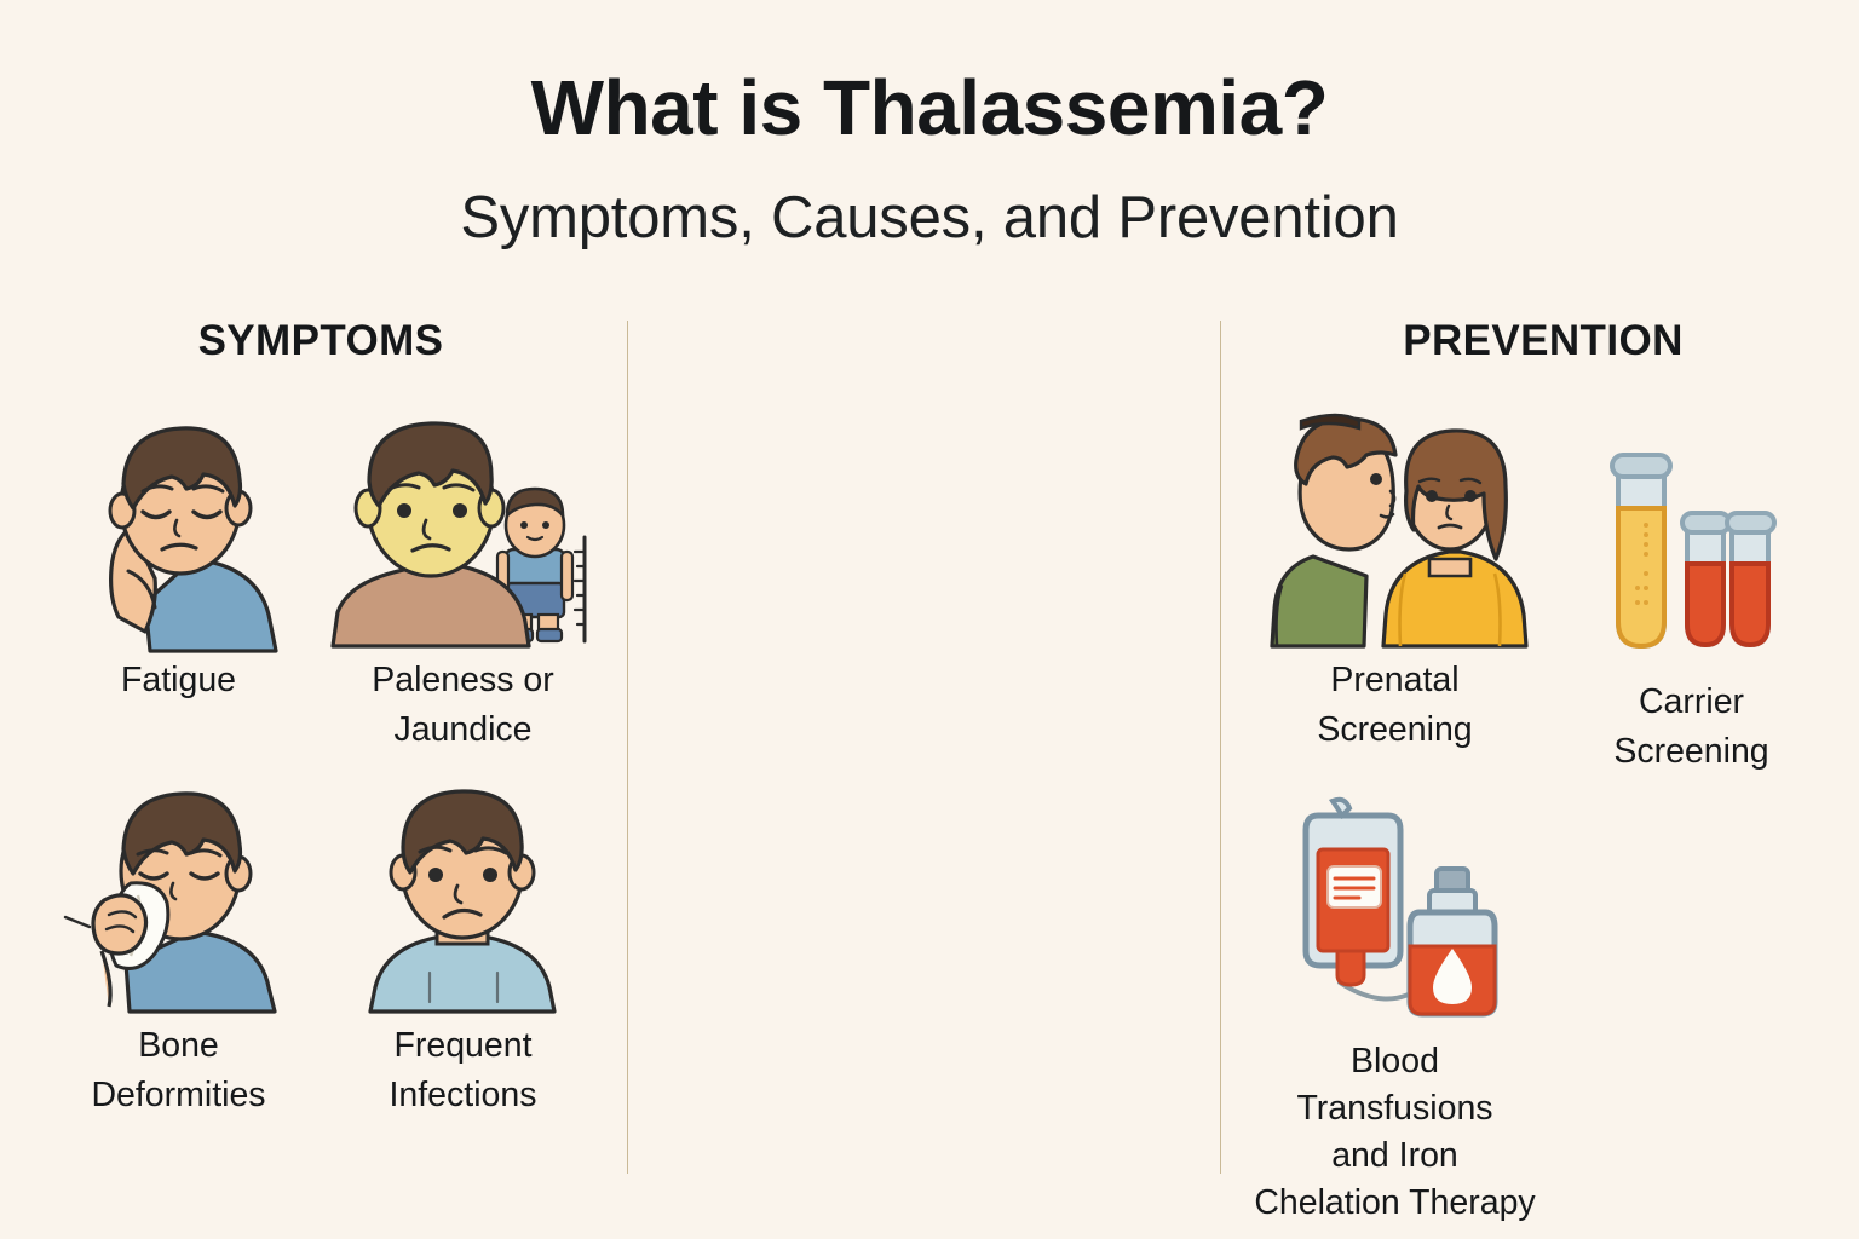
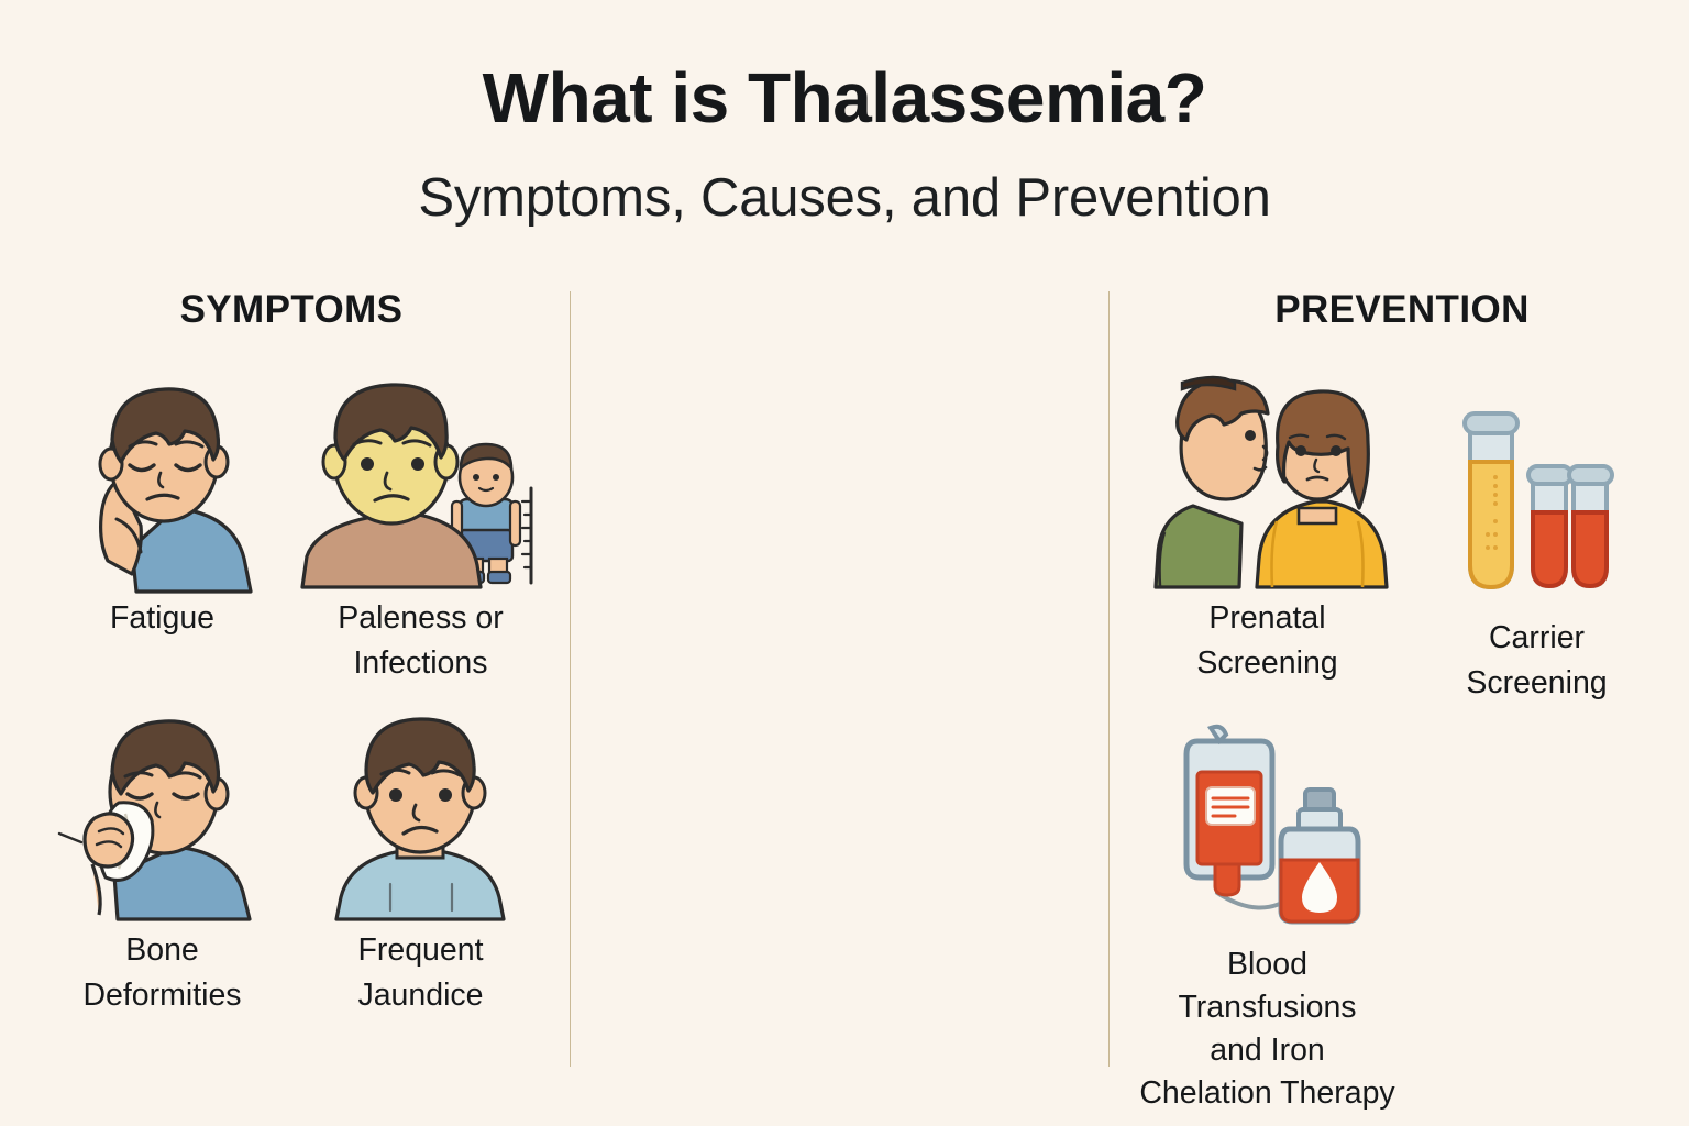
  What is Thalassemia?
  Symptoms, Causes, and Prevention
  SYMPTOMS
  Fatigue
  Paleness or
- Jaundice
+ Infections
  Bone
  Deformities
  Frequent
- Infections
+ Jaundice
  PREVENTION
  Prenatal
  Screening
  Carrier
  Screening
  Blood
  Transfusions
  and Iron
  Chelation Therapy
